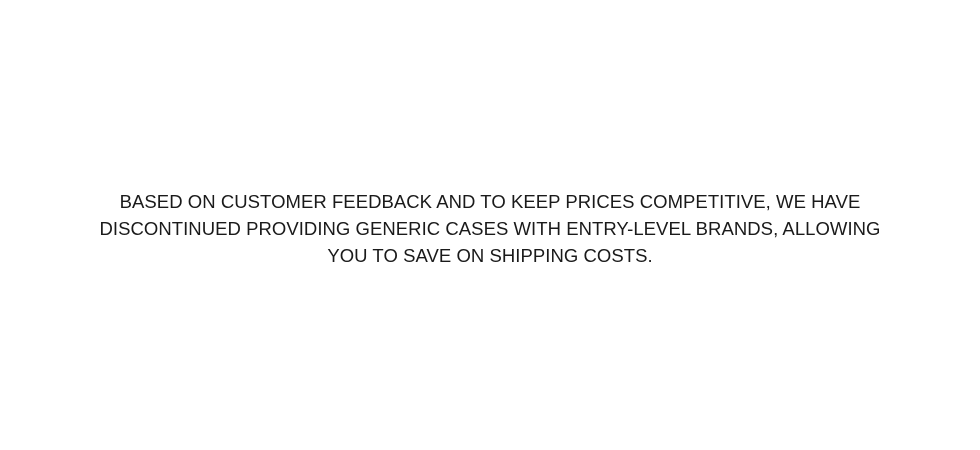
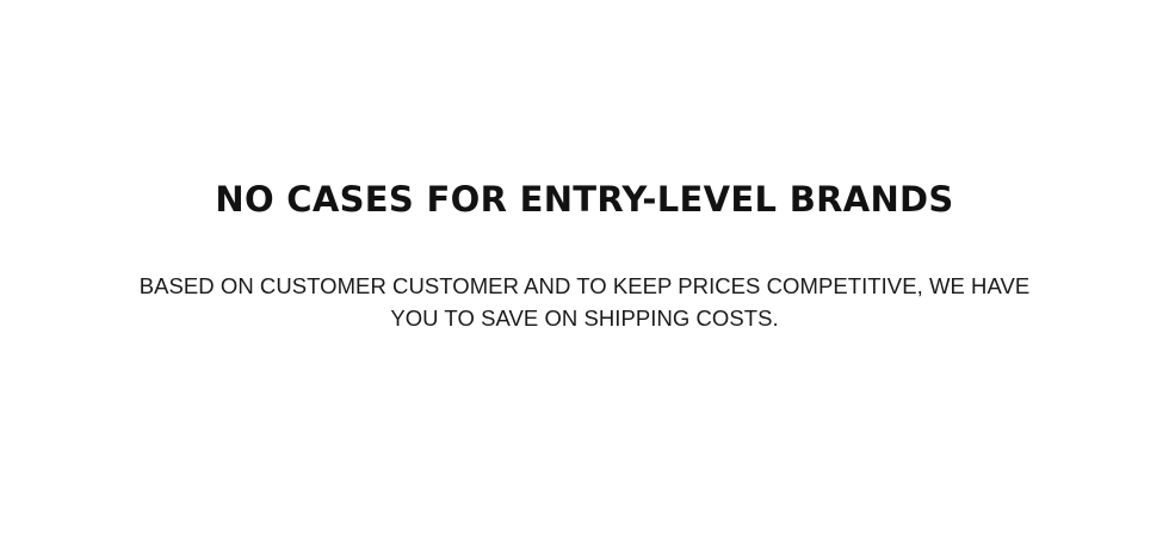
+ NO CASES FOR ENTRY-LEVEL BRANDS
- BASED ON CUSTOMER FEEDBACK AND TO KEEP PRICES COMPETITIVE, WE HAVE
+ BASED ON CUSTOMER CUSTOMER AND TO KEEP PRICES COMPETITIVE, WE HAVE
- DISCONTINUED PROVIDING GENERIC CASES WITH ENTRY-LEVEL BRANDS, ALLOWING
  YOU TO SAVE ON SHIPPING COSTS.
